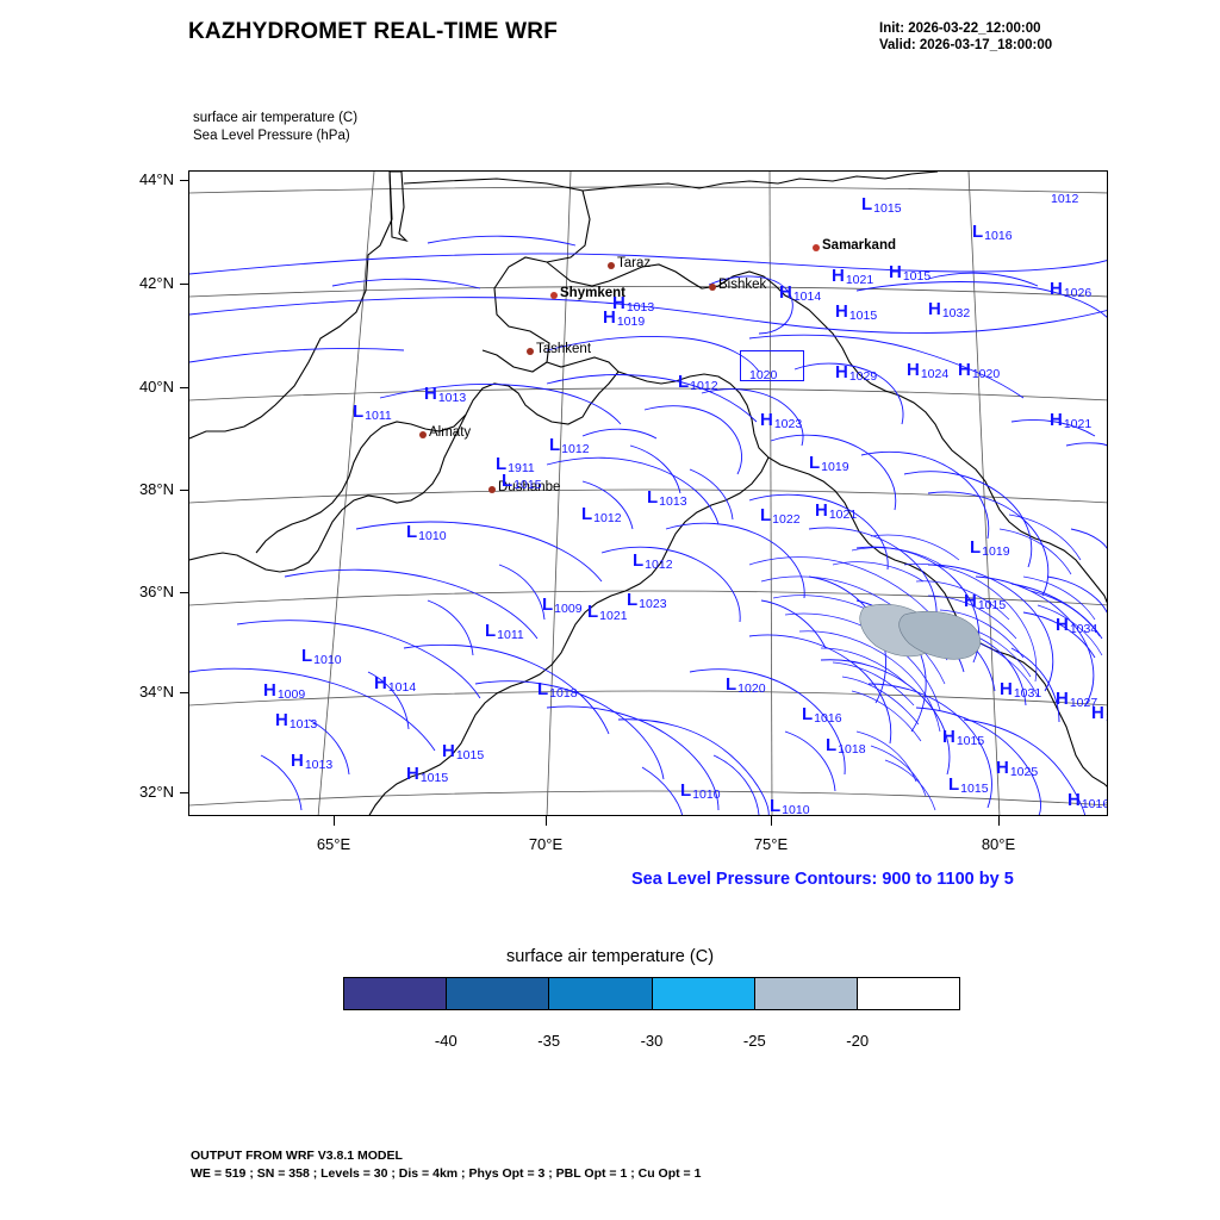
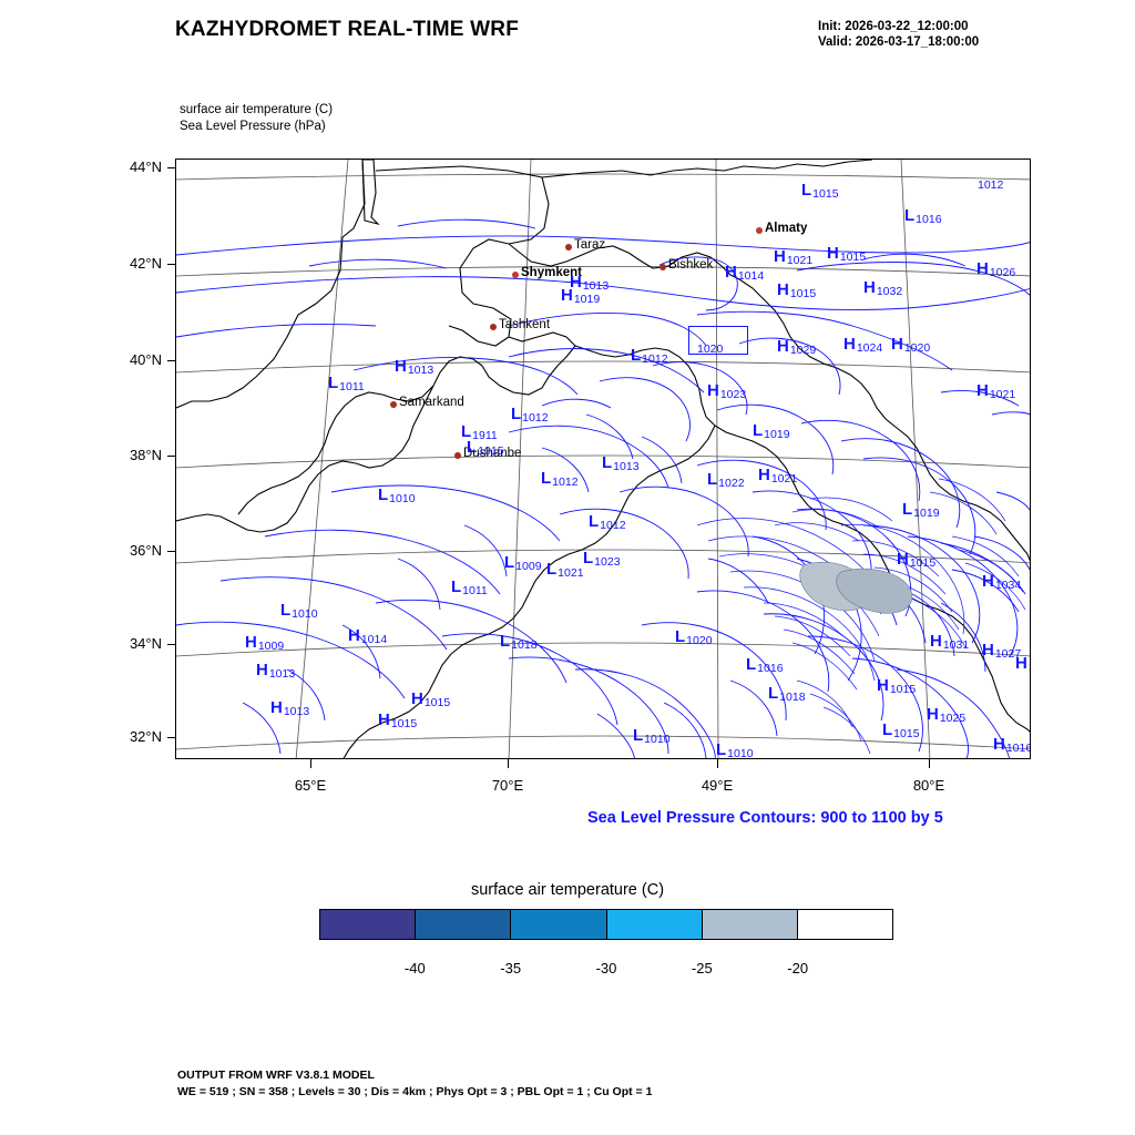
  KAZHYDROMET REAL-TIME WRF
  Init: 2026-03-22_12:00:00
  Valid: 2026-03-17_18:00:00
  surface air temperature (C)
  Sea Level Pressure (hPa)
- Samarkand
+ Almaty
  Taraz
  Shymkent
  Bishkek
  Tashkent
- Almaty
+ Samarkand
  Dushanbe
  L1015
  1012
  L1016
  H1021
  H1015
  H1026
  H1014
  H1013
  H1019
  H1015
  H1032
  H1013
  L1011
  L1012
  1020
  H1029
  H1024
  H1020
  H1021
  H1023
  L1019
  L1019
  L1911
  L1015
  L1012
  L1012
  L1010
  L1009
  L1010
  L1011
  H1009
  H1014
  H1013
  H1013
  H1015
  H1015
  L1018
  L1020
  L1016
  L1018
  L1010
  L1010
  H1015
  H1025
  L1015
  H1016
  H1021
  L1022
  L1013
  L1012
  L1021
  L1023
  H1015
  H1034
  H1031
  H1027
  44°N
  42°N
  40°N
  38°N
  36°N
  34°N
  32°N
  65°E
  70°E
- 75°E
+ 49°E
  80°E
  Sea Level Pressure Contours: 900 to 1100 by 5
  surface air temperature (C)
  -40
  -35
  -30
  -25
  -20
  OUTPUT FROM WRF V3.8.1 MODEL
  WE = 519 ; SN = 358 ; Levels = 30 ; Dis = 4km ; Phys Opt = 3 ; PBL Opt = 1 ; Cu Opt = 1
